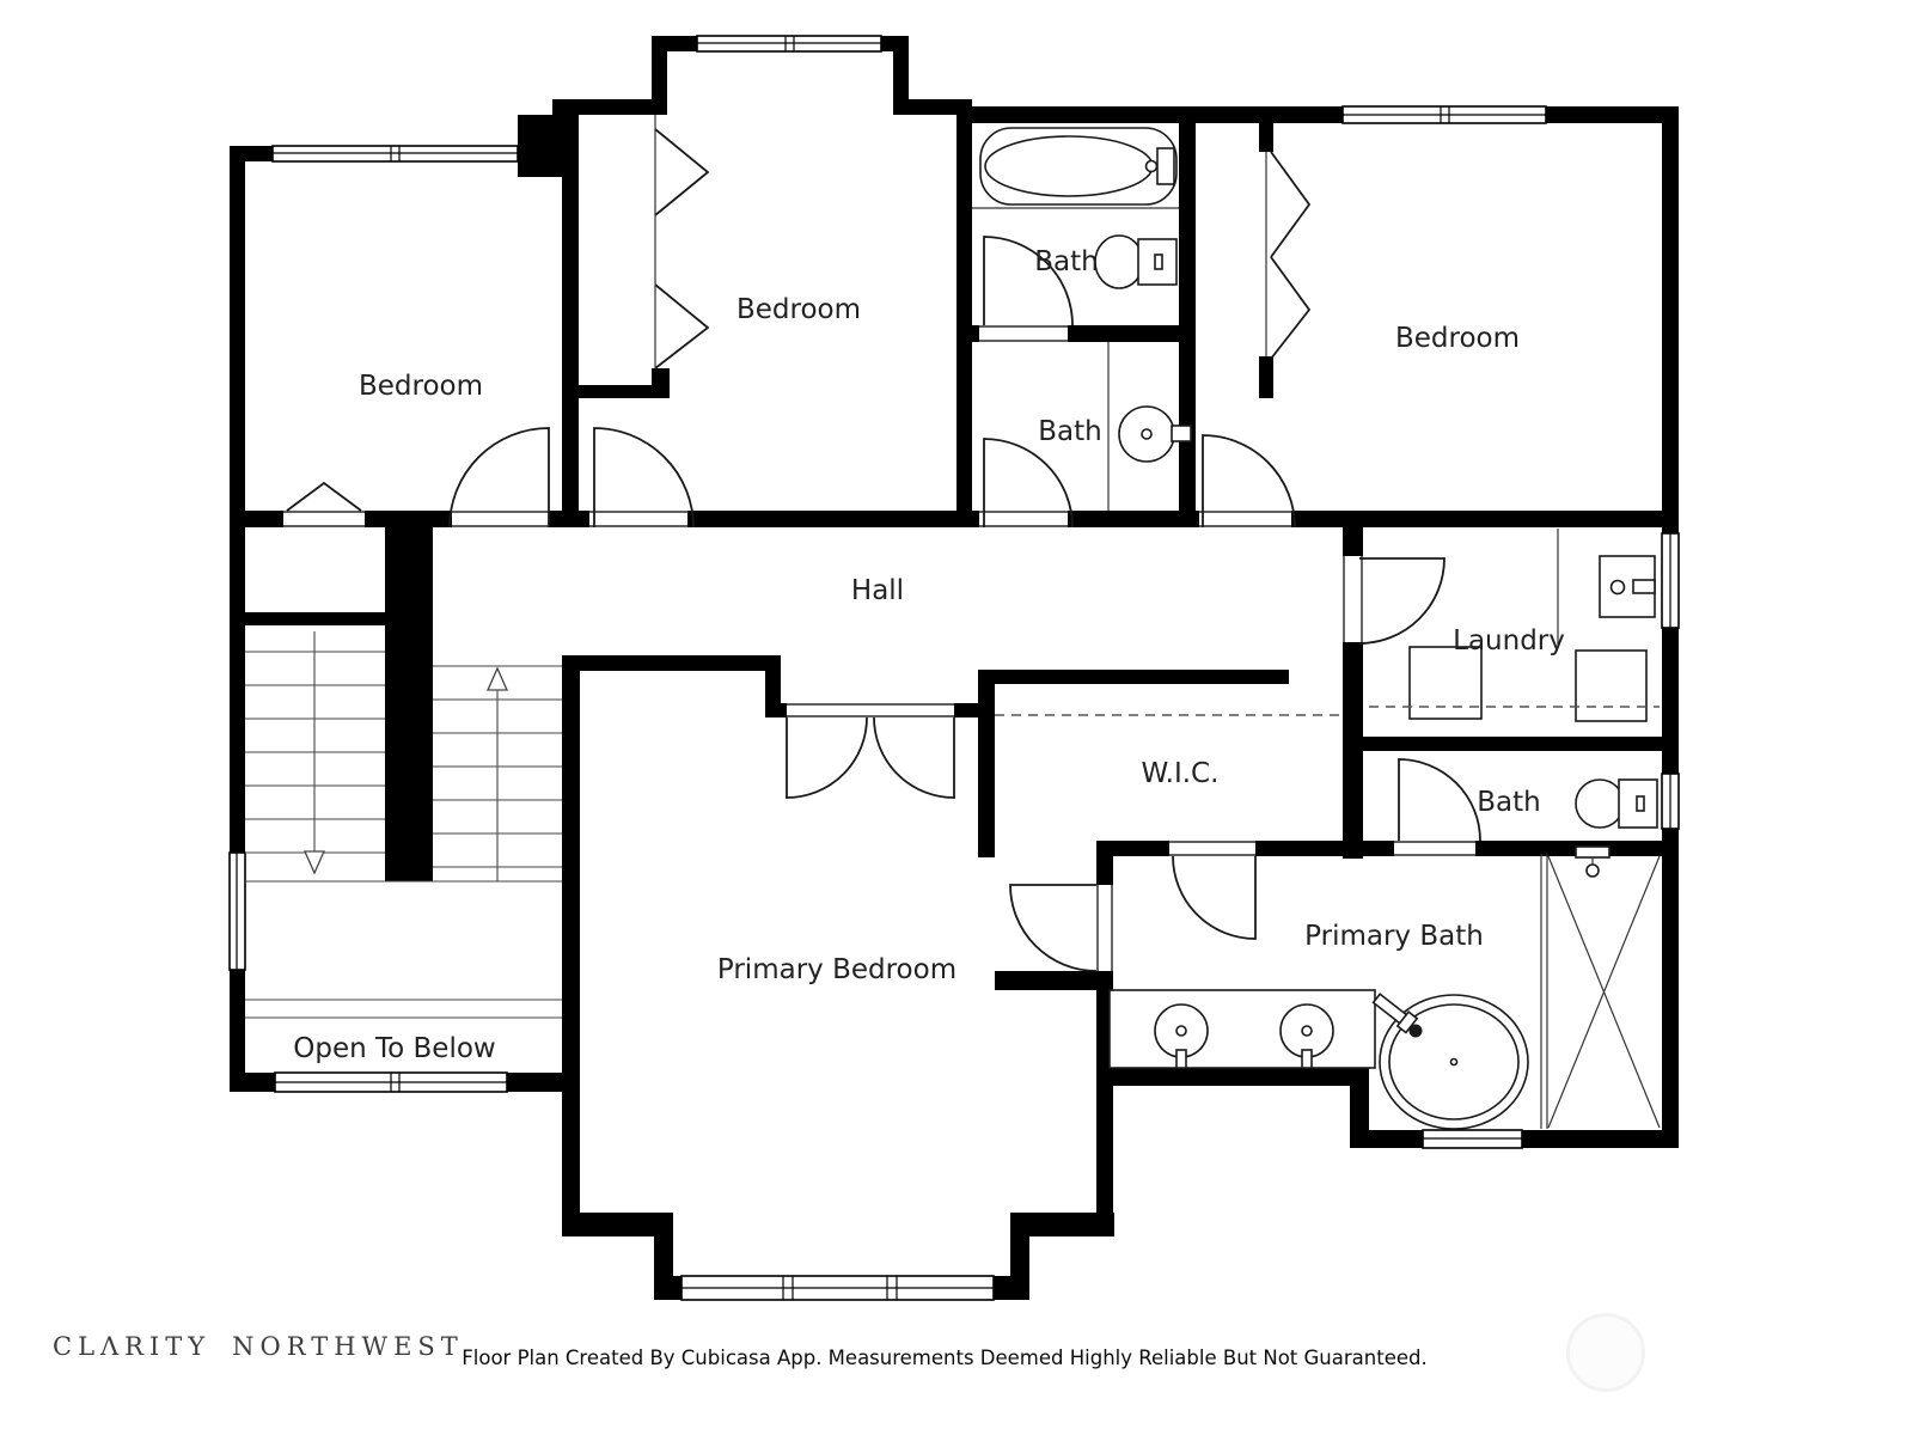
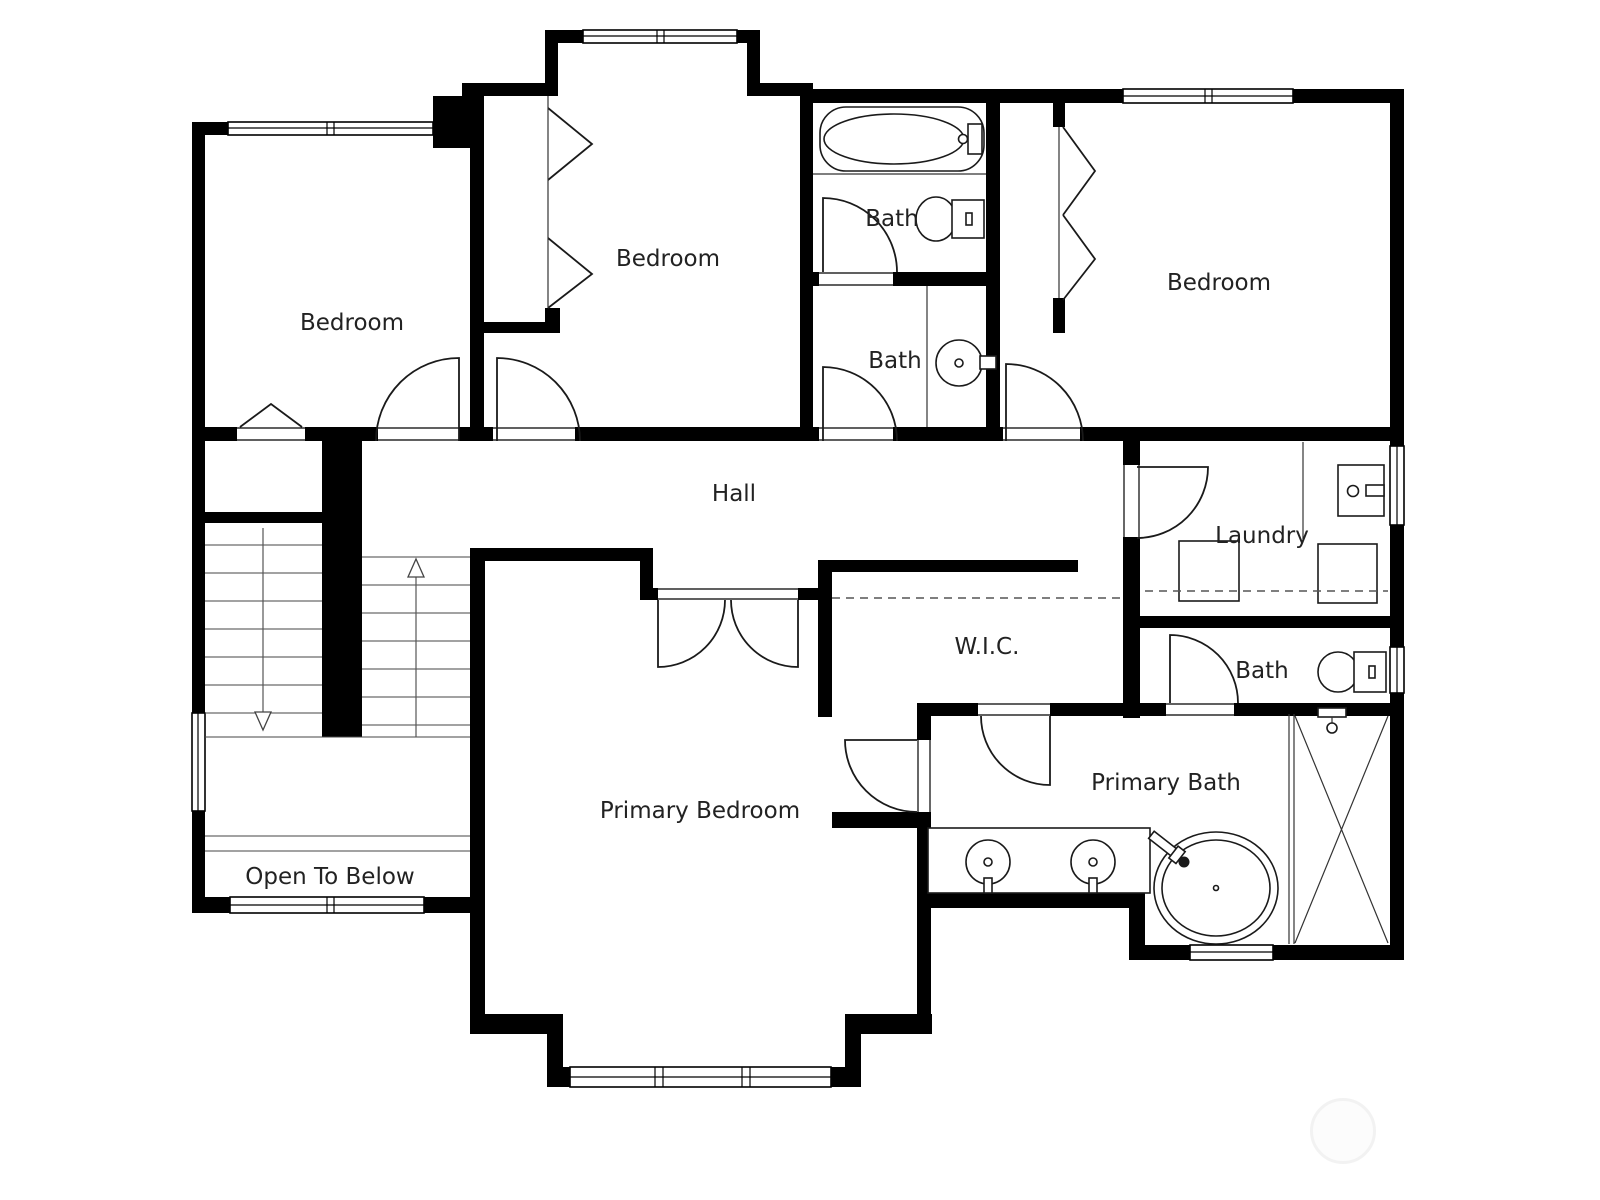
  Bedroom
  Bedroom
  Bedroom
  Bath
  Bath
  Hall
  Laundry
  Bath
  W.I.C.
  Primary Bedroom
  Primary Bath
  Open To Below
- CLΛRITY NORTHWEST
- Floor Plan Created By Cubicasa App. Measurements Deemed Highly Reliable But Not Guaranteed.
